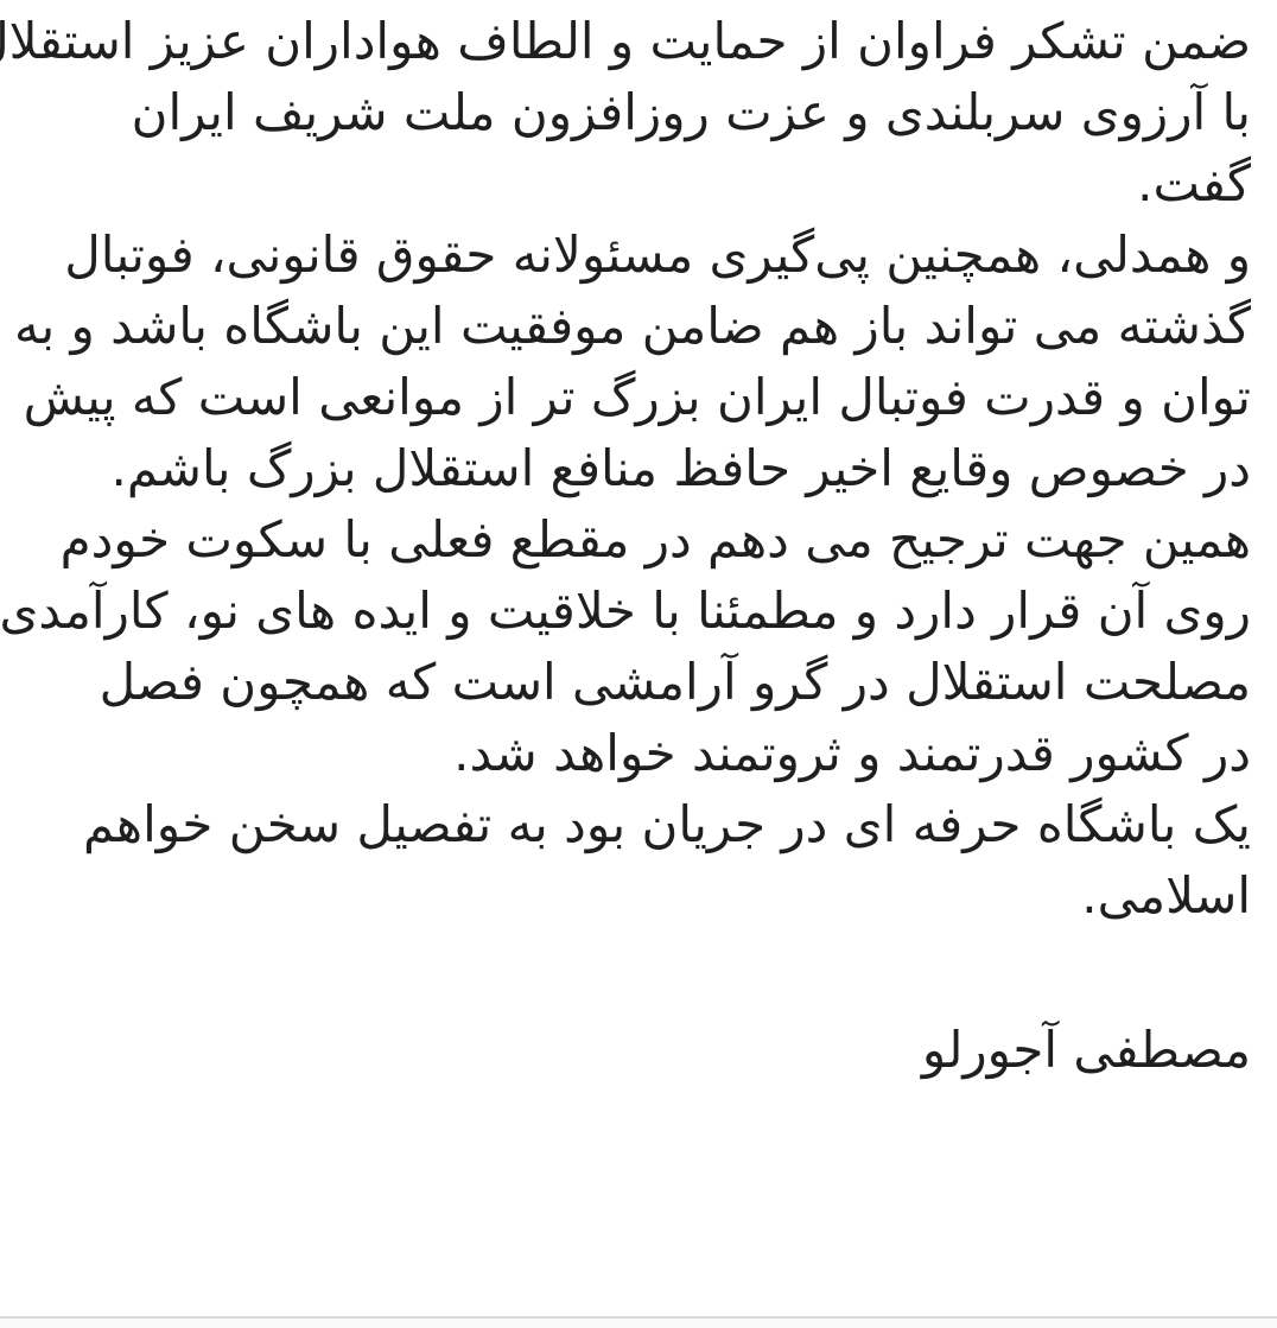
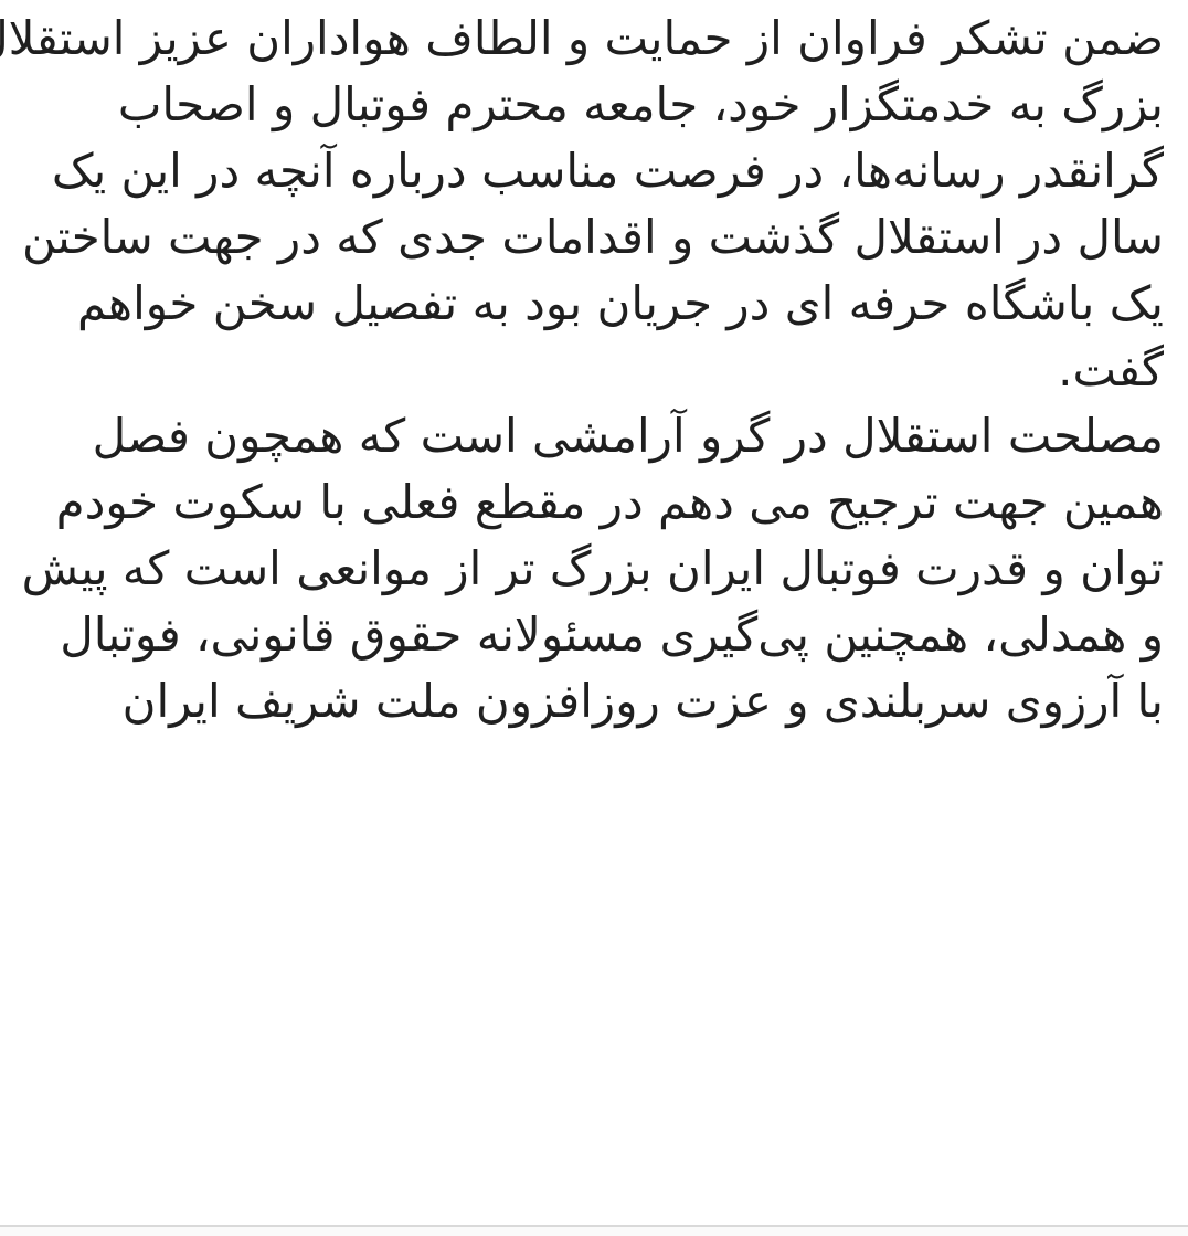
  ضمن تشکر فراوان از حمایت و الطاف هواداران عزیز استقلا
+ بزرگ به خدمتگزار خود، جامعه محترم فوتبال و اصحاب
+ گرانقدر رسانه‌ها، در فرصت مناسب درباره آنچه در این یک
+ سال در استقلال گذشت و اقدامات جدی که در جهت ساختن
- با آرزوی سربلندی و عزت روزافزون ملت شریف ایران
+ یک باشگاه حرفه ای در جریان بود به تفصیل سخن خواهم
  گفت.
- و همدلی، همچنین پی‌گیری مسئولانه حقوق قانونی، فوتبال
+ مصلحت استقلال در گرو آرامشی است که همچون فصل
- گذشته می تواند باز هم ضامن موفقیت این باشگاه باشد و به
- توان و قدرت فوتبال ایران بزرگ تر از موانعی است که پیش
+ همین جهت ترجیح می دهم در مقطع فعلی با سکوت خودم
- در خصوص وقایع اخیر حافظ منافع استقلال بزرگ باشم.
- همین جهت ترجیح می دهم در مقطع فعلی با سکوت خودم
+ توان و قدرت فوتبال ایران بزرگ تر از موانعی است که پیش
- روی آن قرار دارد و مطمئنا با خلاقیت و ایده های نو، کارآمدی
- مصلحت استقلال در گرو آرامشی است که همچون فصل
+ و همدلی، همچنین پی‌گیری مسئولانه حقوق قانونی، فوتبال
- در کشور قدرتمند و ثروتمند خواهد شد.
- یک باشگاه حرفه ای در جریان بود به تفصیل سخن خواهم
+ با آرزوی سربلندی و عزت روزافزون ملت شریف ایران
- اسلامی.
- مصطفی آجورلو
